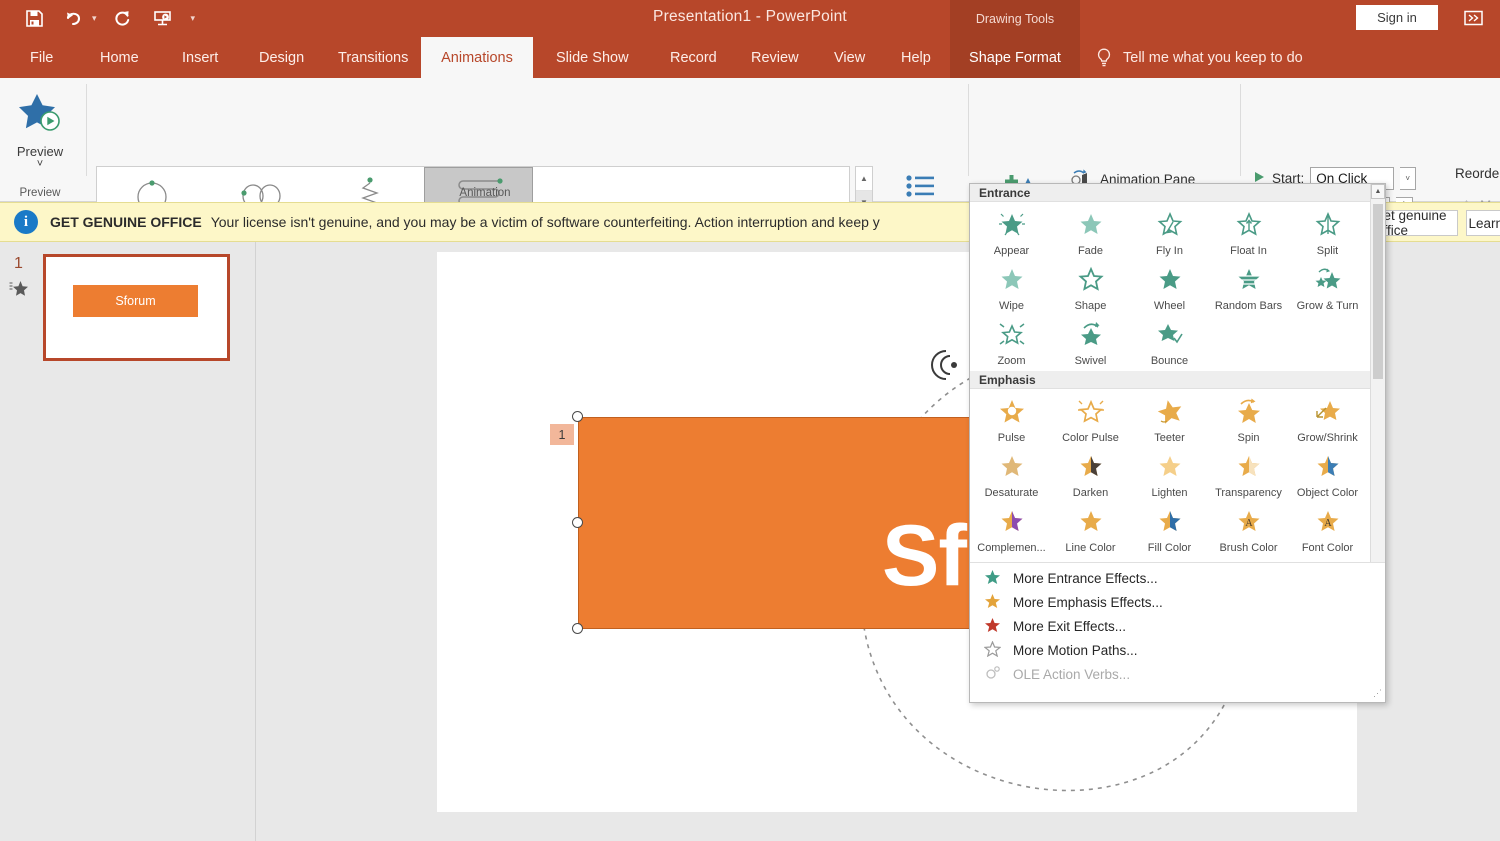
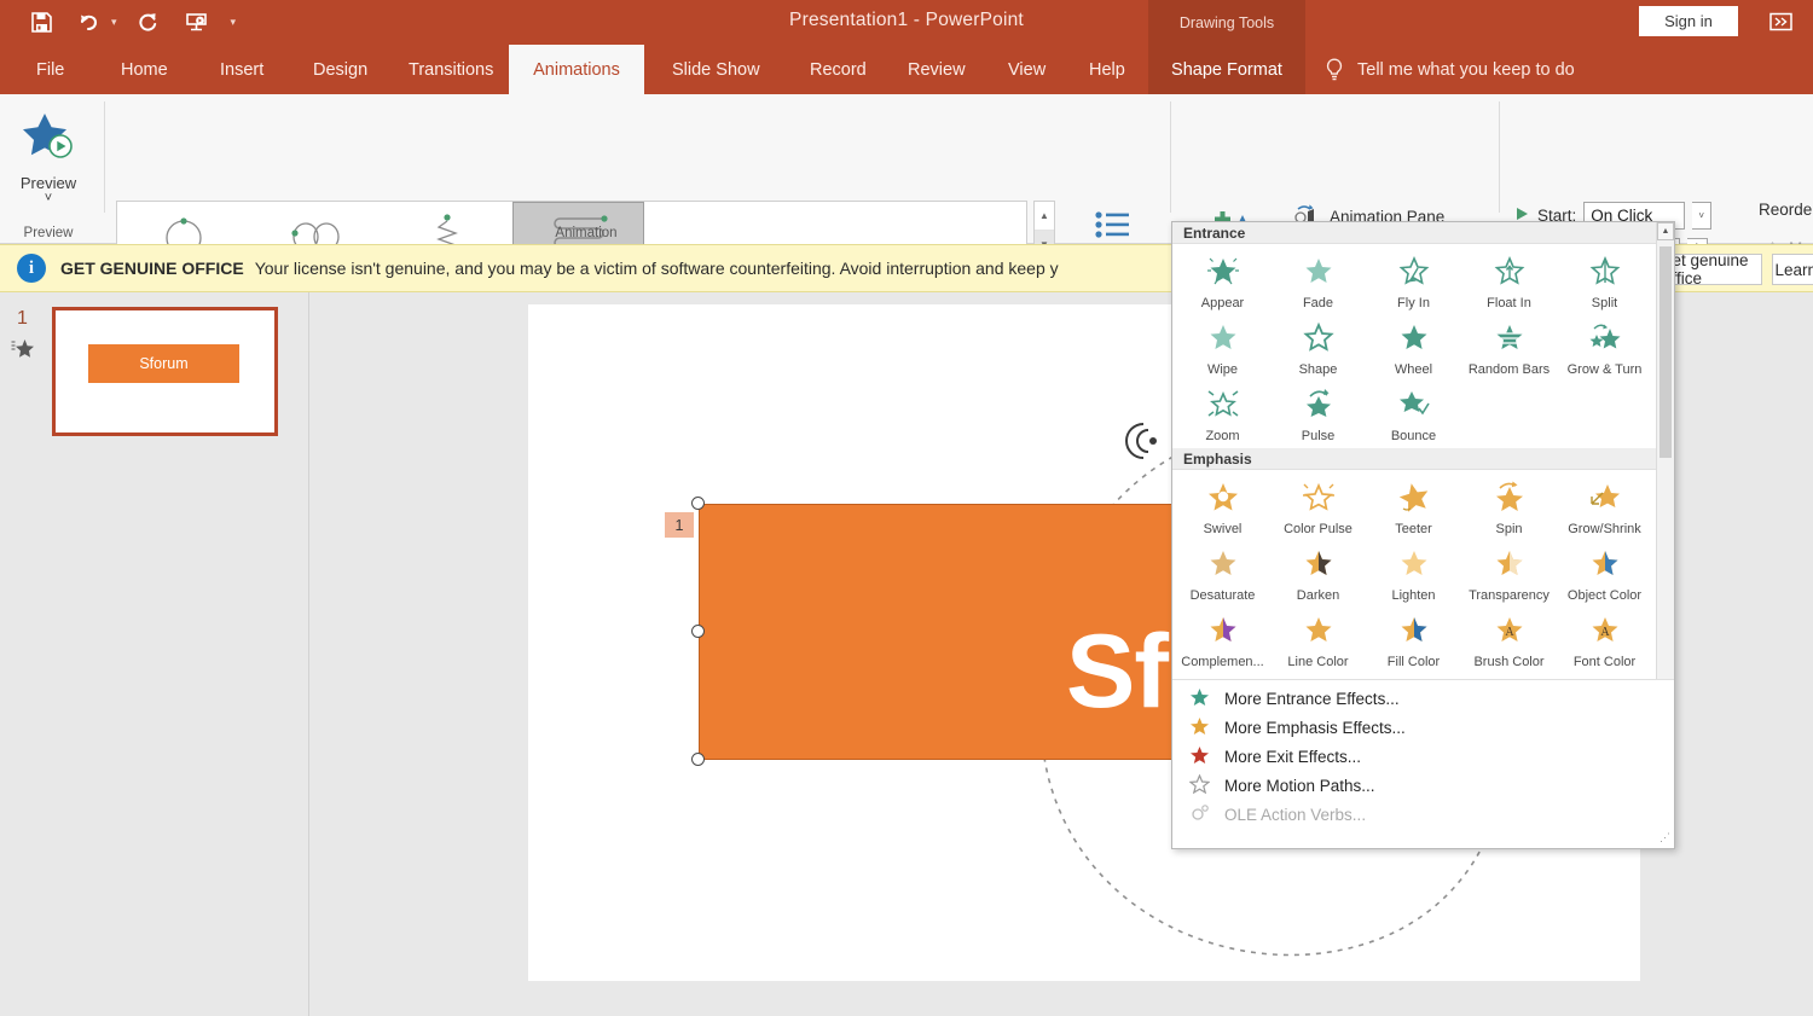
  ▾
  ▾
  Presentation1 - PowerPoint
  Drawing Tools
  Sign in
  File
  Home
  Insert
  Design
  Transitions
  Animations
  Slide Show
  Record
  Review
  View
  Help
  Shape Format
  Tell me what you keep to do
  Preview
  ˅
  Preview
  ▲
  Animation
  Animation Pane
  Start:
  On Click
  ˅
  i
  GET GENUINE OFFICE
- Your license isn't genuine, and you may be a victim of software counterfeiting. Action interruption and keep y
+ Your license isn't genuine, and you may be a victim of software counterfeiting. Avoid interruption and keep y
  et genuine fice
  1
  Sforum
  1
  Entrance
  Appear
  Fade
  Fly In
  Float In
  Split
  Wipe
  Shape
  Wheel
  Random Bars
  Grow & Turn
  Zoom
- Swivel
+ Pulse
  Bounce
  Emphasis
- Pulse
+ Swivel
  Color Pulse
  Teeter
  Spin
  Grow/Shrink
  Desaturate
  Darken
  Lighten
  Transparency
  Object Color
  Complemen...
  Line Color
  Fill Color
  A
  Brush Color
  A
  Font Color
  More Entrance Effects...
  More Emphasis Effects...
  More Exit Effects...
  More Motion Paths...
  OLE Action Verbs...
  ⋰
